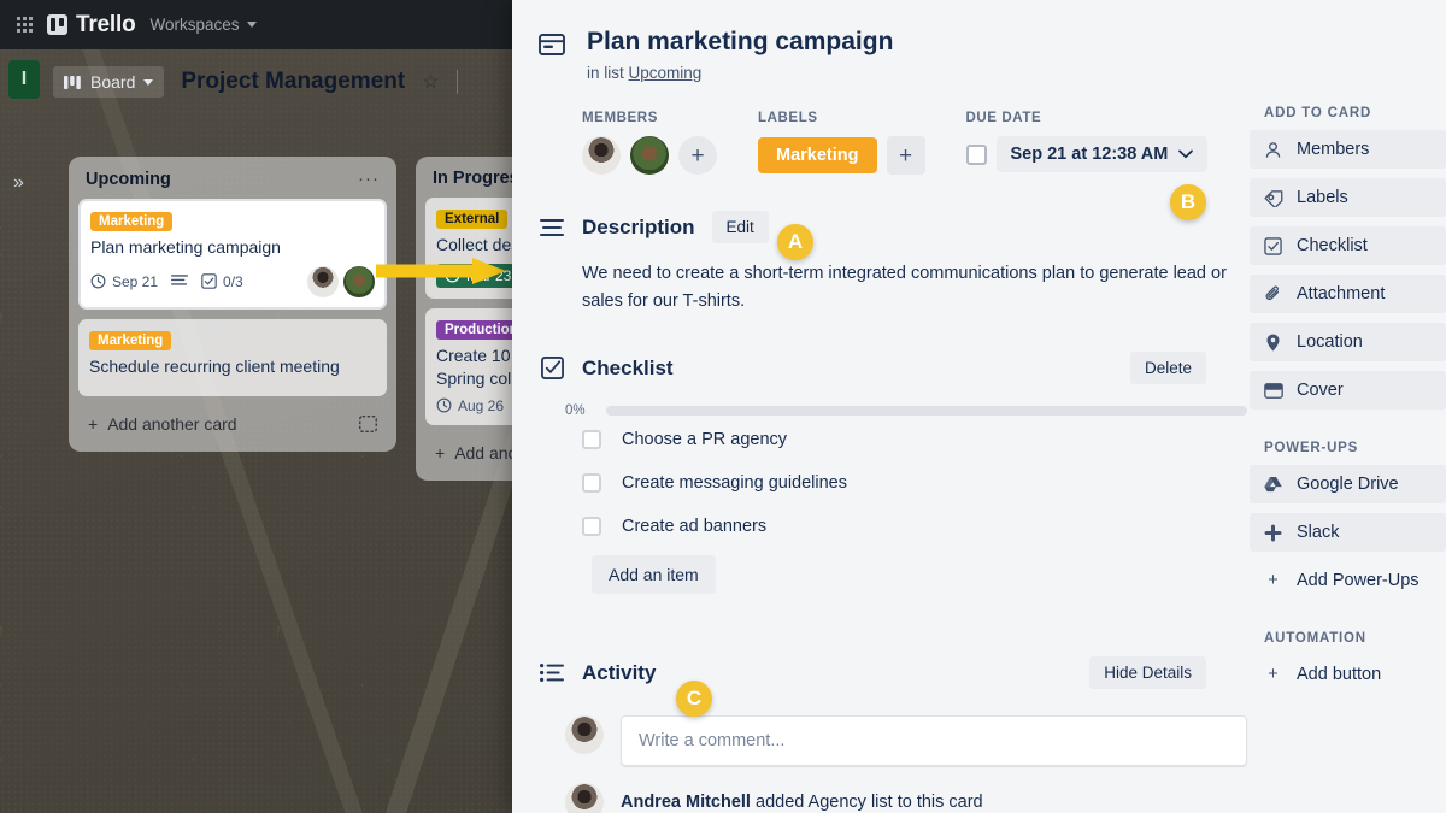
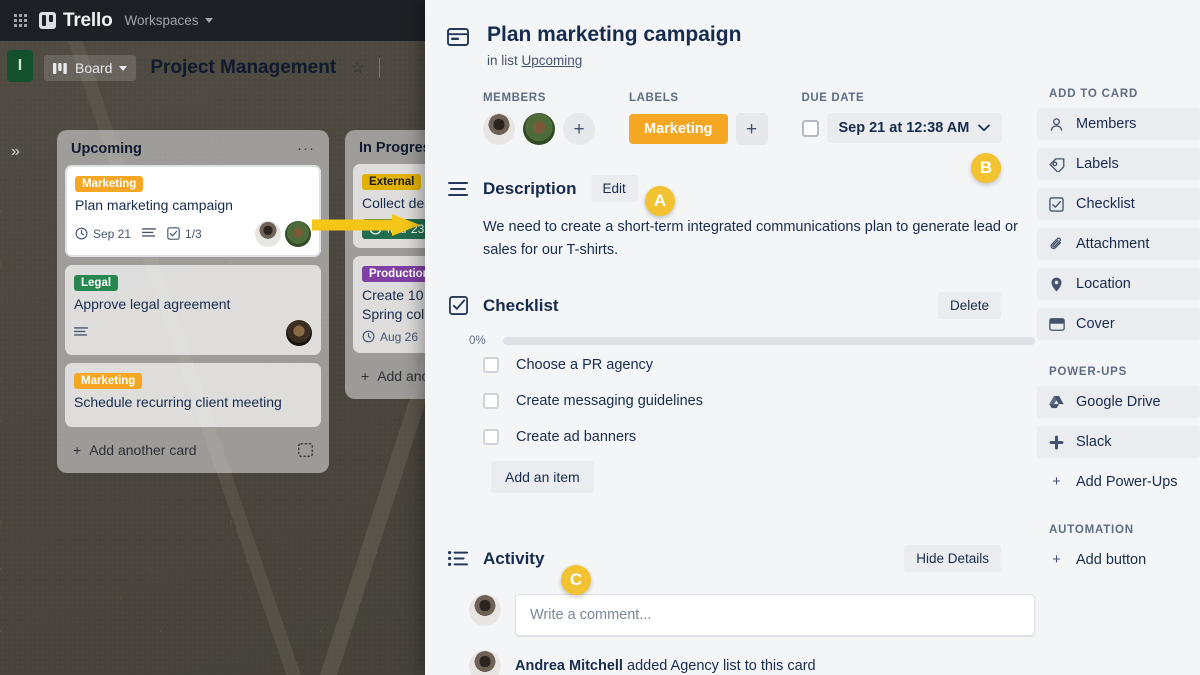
  Trello
  Workspaces
  I
  »
  Board
  Project Management
  ☆
  Upcoming
  ···
  Marketing
  Plan marketing campaign
  Sep 21
- 0/3
+ 1/3
+ Legal
+ Approve legal agreement
  Marketing
  Schedule recurring client meeting
  +
  Add another card
  In Progre
  External
  Productio
  Aug 26
  +
  Plan marketing campaign
  in list Upcoming
  MEMBERS
  +
  LABELS
  Marketing
  +
  DUE DATE
  Sep 21 at 12:38 AM
  Description
  Edit
  We need to create a short-term integrated communications plan to generate lead or sales for our T-shirts.
  Checklist
  Delete
  0%
  Choose a PR agency
  Create messaging guidelines
  Create ad banners
  Add an item
  Activity
  Hide Details
  Write a comment...
  Andrea Mitchell added Agency list to this card
  ADD TO CARD
  Members
  Labels
  Checklist
  Attachment
  Location
  Cover
  POWER-UPS
  Google Drive
  Slack
  +
  Add Power-Ups
  AUTOMATION
  +
  Add button
  A
  B
  C
